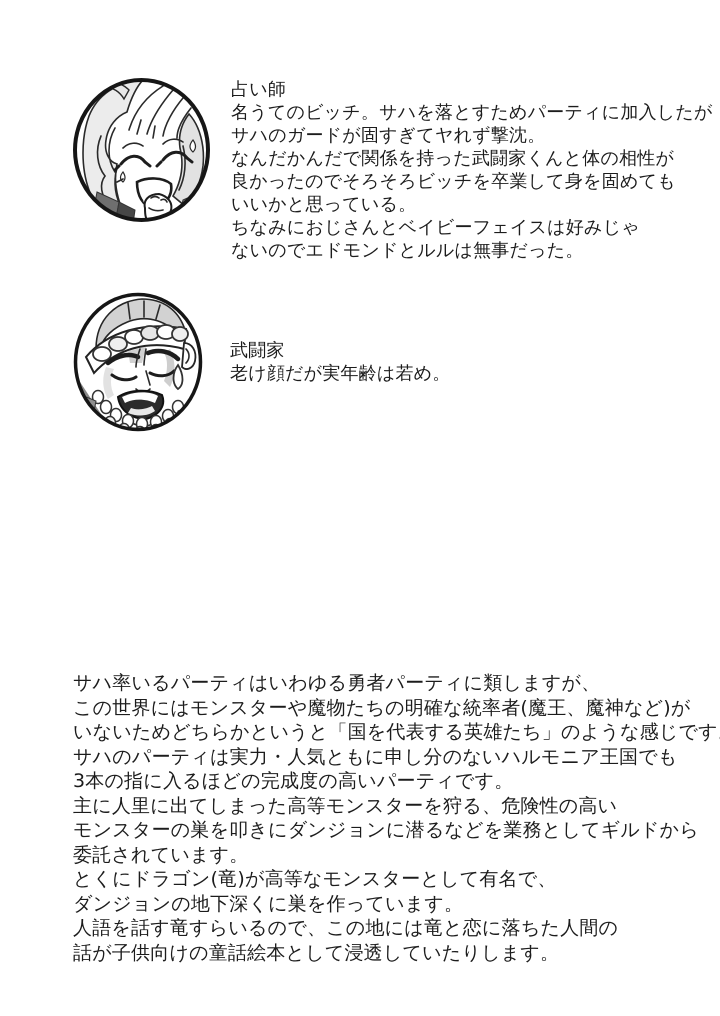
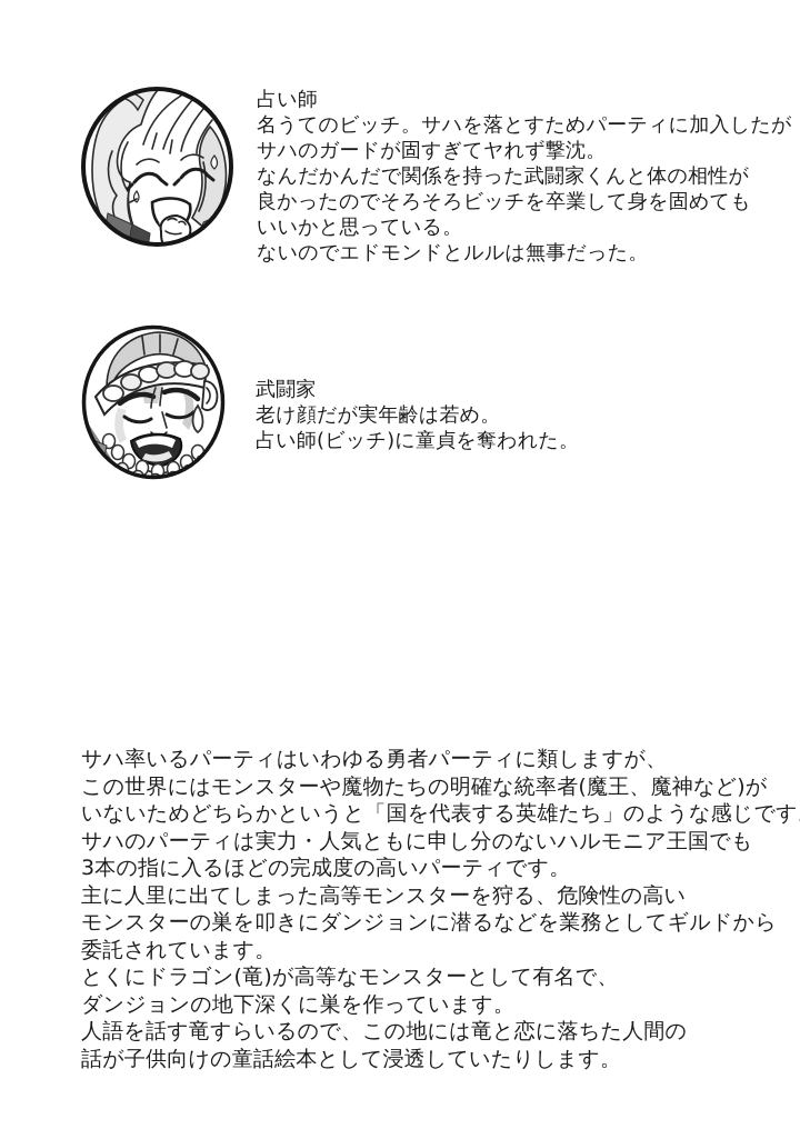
  占い師
  名うてのビッチ。サハを落とすためパーティに加入したが
  サハのガードが固すぎてヤれず撃沈。
  なんだかんだで関係を持った武闘家くんと体の相性が
  良かったのでそろそろビッチを卒業して身を固めても
  いいかと思っている。
- ちなみにおじさんとベイビーフェイスは好みじゃ
  ないのでエドモンドとルルは無事だった。
  武闘家
  老け顔だが実年齢は若め。
+ 占い師(ビッチ)に童貞を奪われた。
  サハ率いるパーティはいわゆる勇者パーティに類しますが、
  この世界にはモンスターや魔物たちの明確な統率者(魔王、魔神など)が
  いないためどちらかというと「国を代表する英雄たち」のような感じです
  サハのパーティは実力・人気ともに申し分のないハルモニア王国でも
  3本の指に入るほどの完成度の高いパーティです。
  主に人里に出てしまった高等モンスターを狩る、危険性の高い
  モンスターの巣を叩きにダンジョンに潜るなどを業務としてギルドから
  委託されています。
  とくにドラゴン(竜)が高等なモンスターとして有名で、
  ダンジョンの地下深くに巣を作っています。
  人語を話す竜すらいるので、この地には竜と恋に落ちた人間の
  話が子供向けの童話絵本として浸透していたりします。
